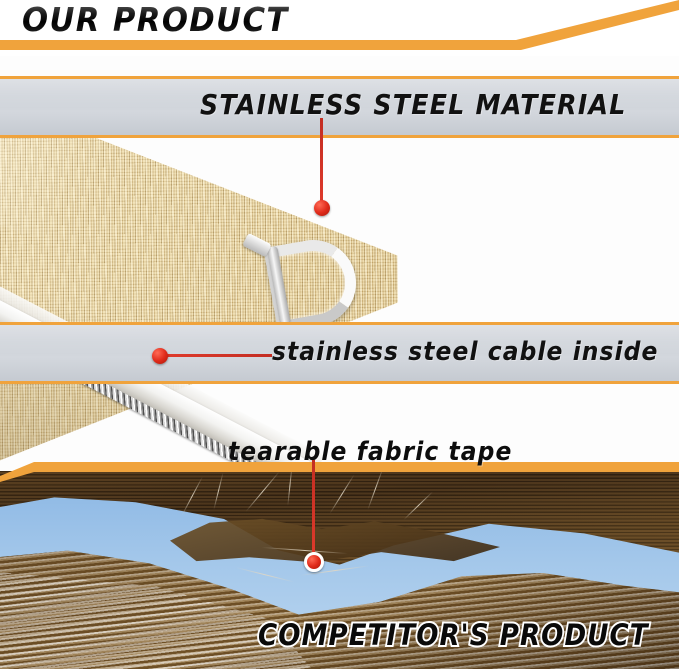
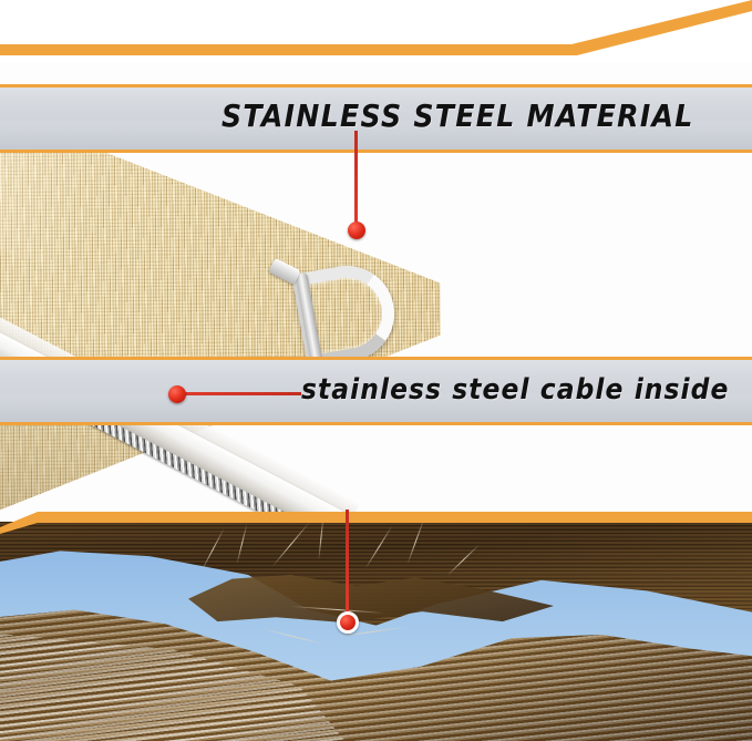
  STAINLESS STEEL MATERIAL
  stainless steel cable inside
- tearable fabric tape
- OUR PRODUCT
- COMPETITOR'S PRODUCT
